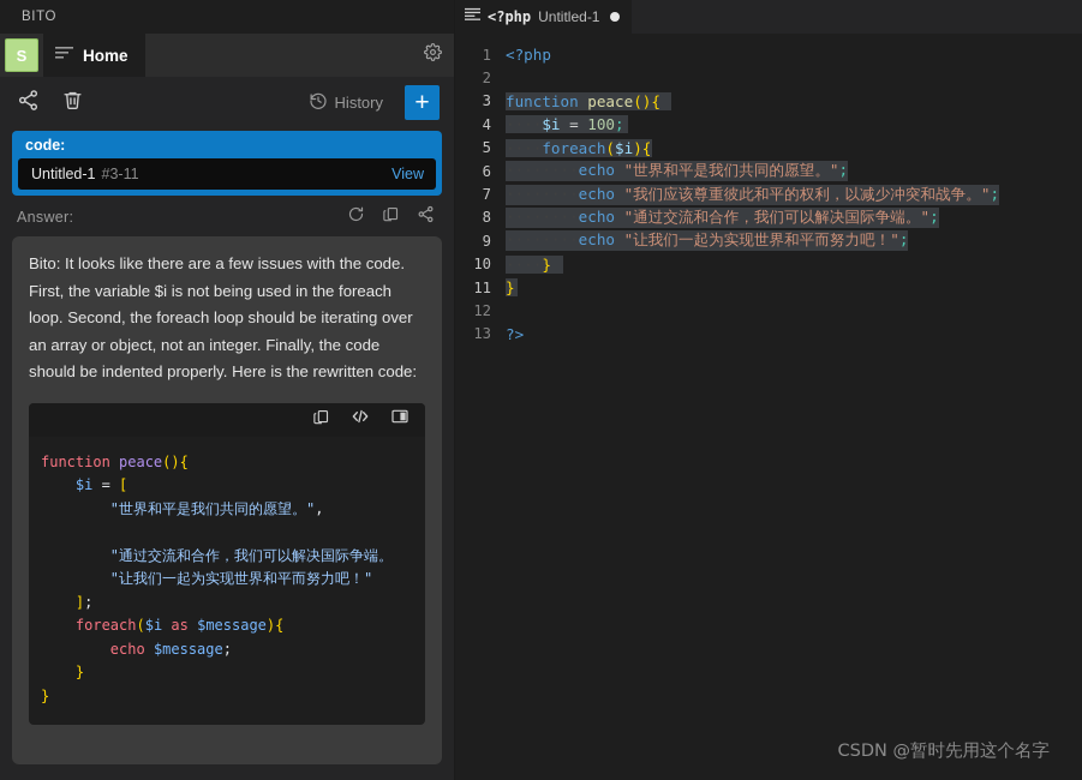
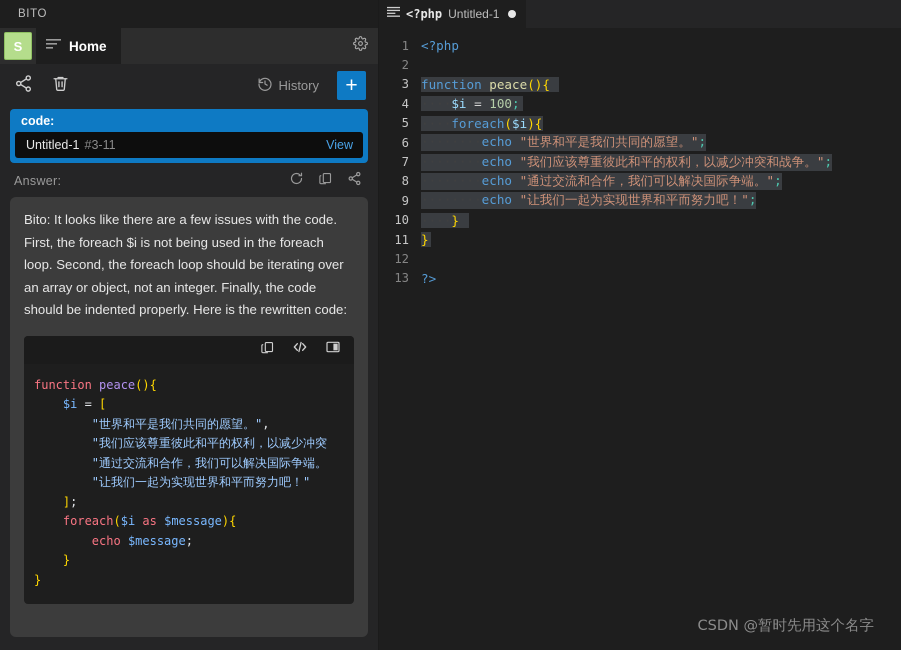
  BITO
  S
  Home
  History
  +
  code:
  Untitled-1
  #3-11
  View
  Answer:
- Bito: It looks like there are a few issues with the code. First, the variable $i is not being used in the foreach loop. Second, the foreach loop should be iterating over an array or object, not an integer. Finally, the code should be indented properly. Here is the rewritten code:
+ Bito: It looks like there are a few issues with the code. First, the foreach $i is not being used in the foreach loop. Second, the foreach loop should be iterating over an array or object, not an integer. Finally, the code should be indented properly. Here is the rewritten code:
  function peace(){
  $i = [
  "世界和平是我们共同的愿望。",
+ "我们应该尊重彼此和平的权利，以减少冲突
  "通过交流和合作，我们可以解决国际争端。
  "让我们一起为实现世界和平而努力吧！"
  ];
  foreach($i as $message){
  echo $message;
  }
  }
  <?php
  Untitled-1
  1
  <?php
  2
  3
  function peace(){
  4
  ····$i = 100;
  5
  ····foreach($i){
  6
  echo "世界和平是我们共同的愿望。";
  7
  ········echo "我们应该尊重彼此和平的权利，以减少冲突和战争。";
  8
  ········echo "通过交流和合作，我们可以解决国际争端。";
  9
  echo "让我们一起为实现世界和平而努力吧！";
  10
  ····}
  11
  }
  12
  13
  ?>
  CSDN @暂时先用这个名字
